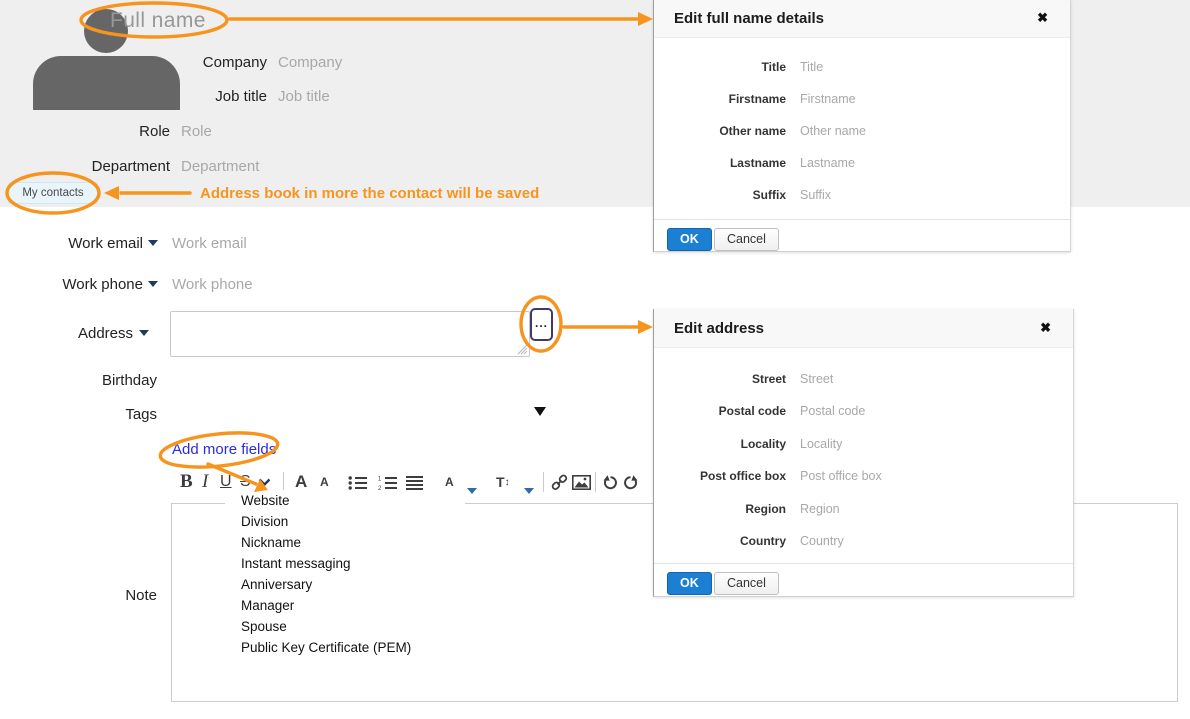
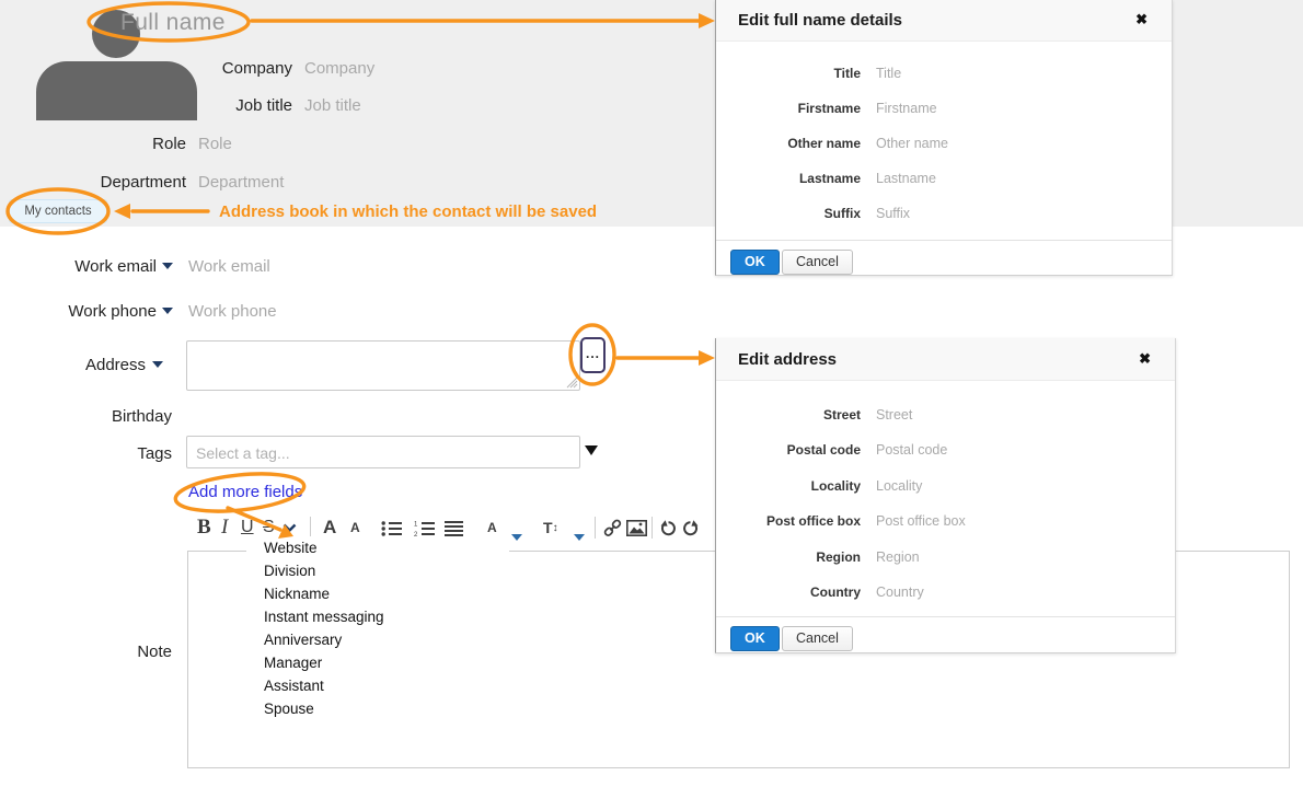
  Full name
  Company
  Company
  Job title
  Job title
  Role
  Role
  Department
  Department
  My contacts
- Address book in more the contact will be saved
+ Address book in which the contact will be saved
  Work email
  Work email
  Work phone
  Work phone
  Address
  ...
  Birthday
  Tags
+ Select a tag...
  Add more fields
  B
  I
  U
  S
  A
  A
  A
  T
  ↕
  Note
  Website
  Division
  Nickname
  Instant messaging
  Anniversary
  Manager
+ Assistant
  Spouse
- Public Key Certificate (PEM)
  Edit full name details
  ✖
  Title
  Title
  Firstname
  Firstname
  Other name
  Other name
  Lastname
  Lastname
  Suffix
  Suffix
  OK
  Cancel
  Edit address
  ✖
  Street
  Street
  Postal code
  Postal code
  Locality
  Locality
  Post office box
  Post office box
  Region
  Region
  Country
  Country
  OK
  Cancel
